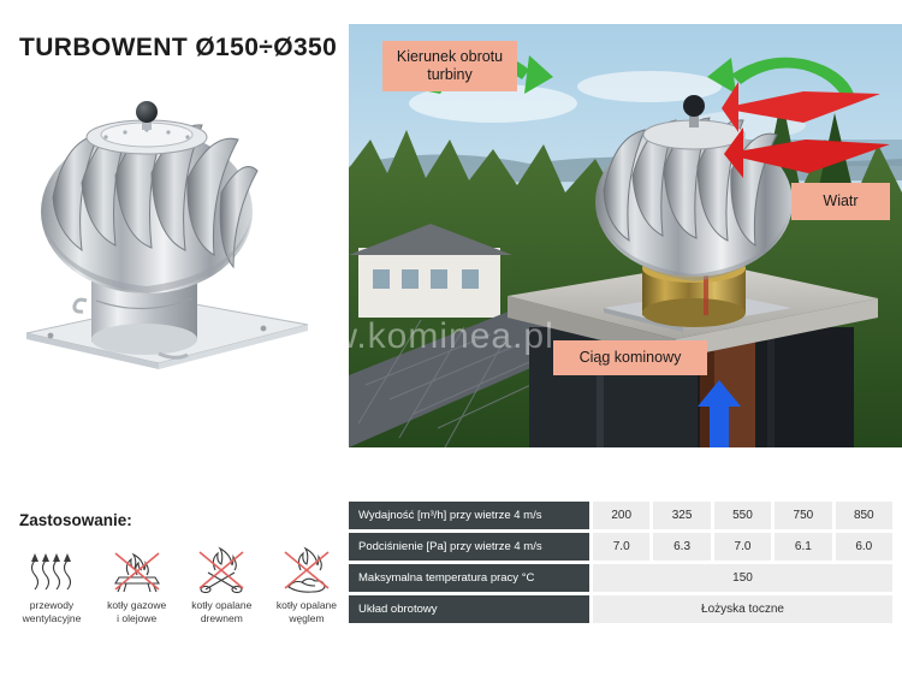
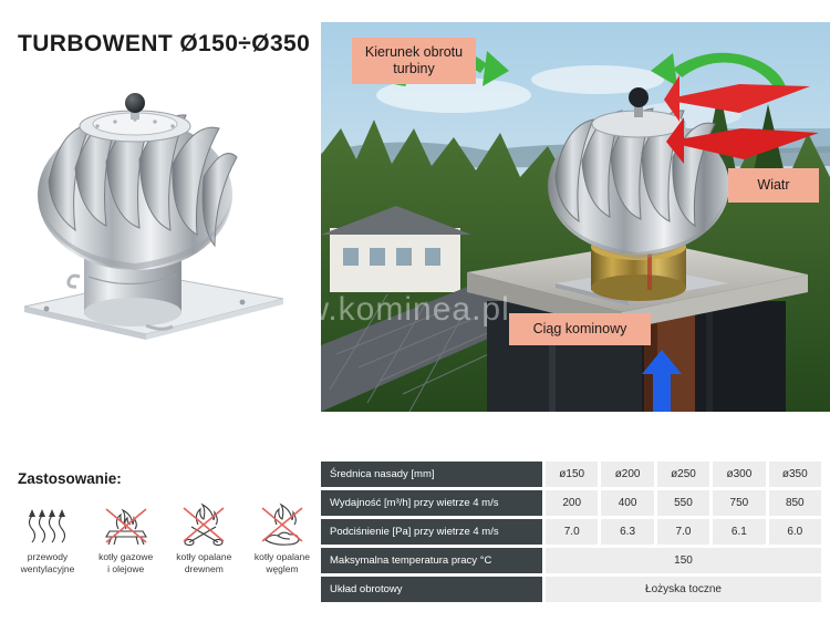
  TURBOWENT Ø150÷Ø350
  .kominea.pl
  Kierunek obrotu
  turbiny
  Wiatr
  Ciąg kominowy
  Zastosowanie:
  przewody
  wentylacyjne
  kotły gazowe
  i olejowe
  kotły opalane
  drewnem
  kotły opalane
  węglem
+ Średnica nasady [mm]	ø150	ø200	ø250	ø300	ø350
- Wydajność [m³/h] przy wietrze 4 m/s	200	325	550	750	850
+ Wydajność [m³/h] przy wietrze 4 m/s	200	400	550	750	850
  Podciśnienie [Pa] przy wietrze 4 m/s	7.0	6.3	7.0	6.1	6.0
  Maksymalna temperatura pracy °C	150
  Układ obrotowy	Łożyska toczne
